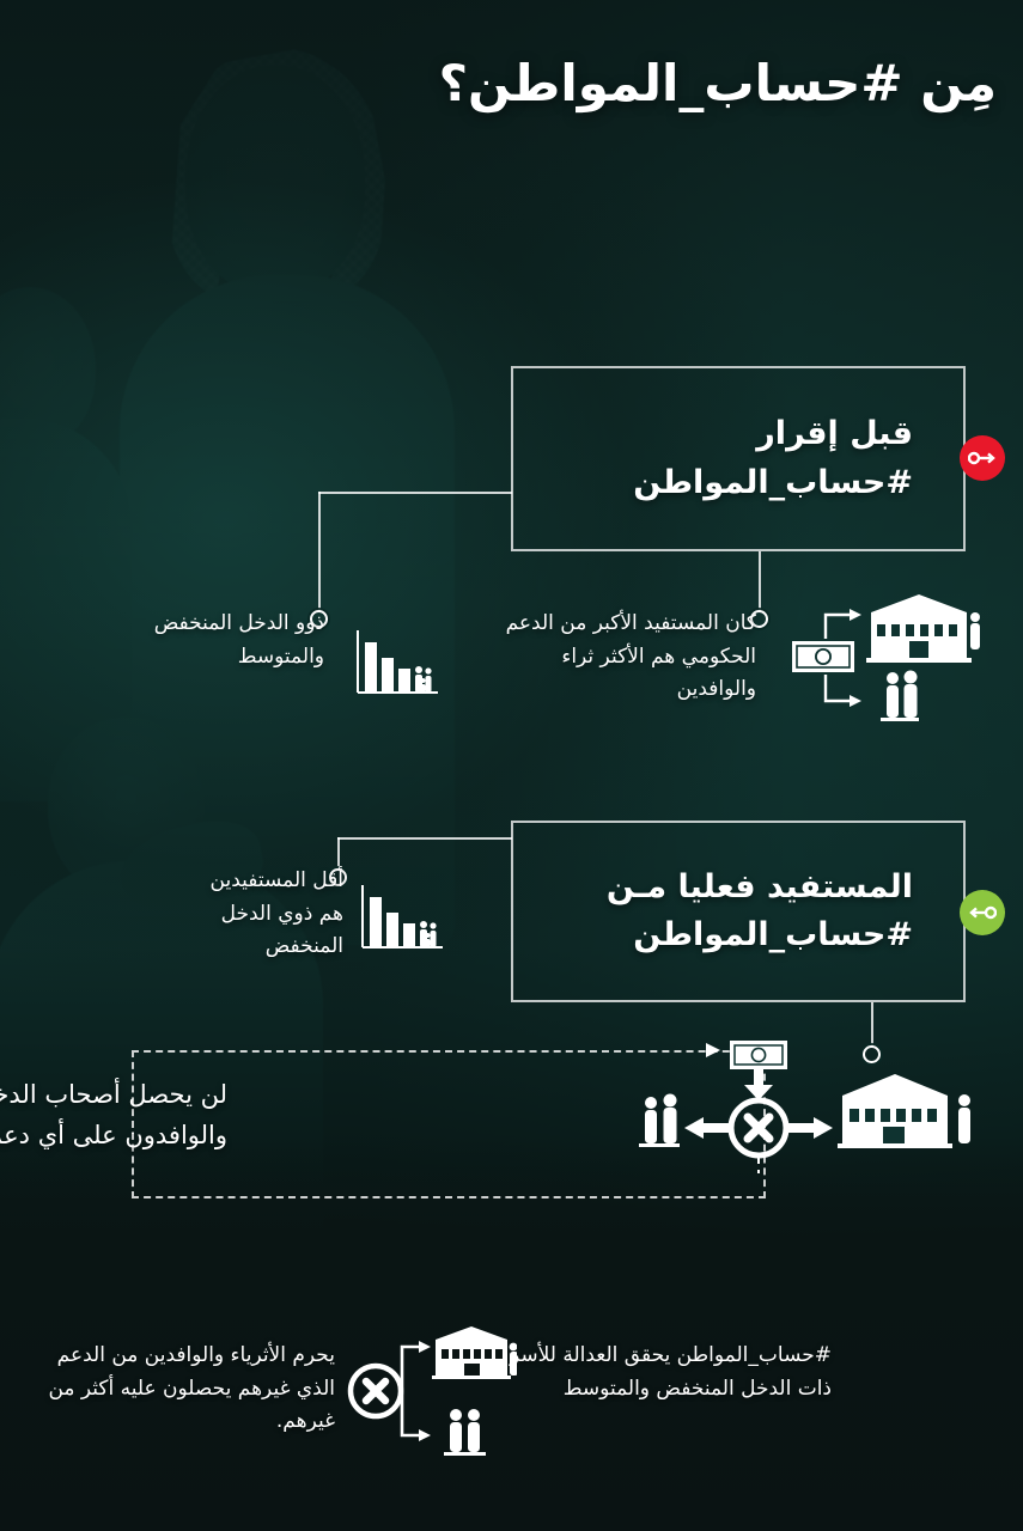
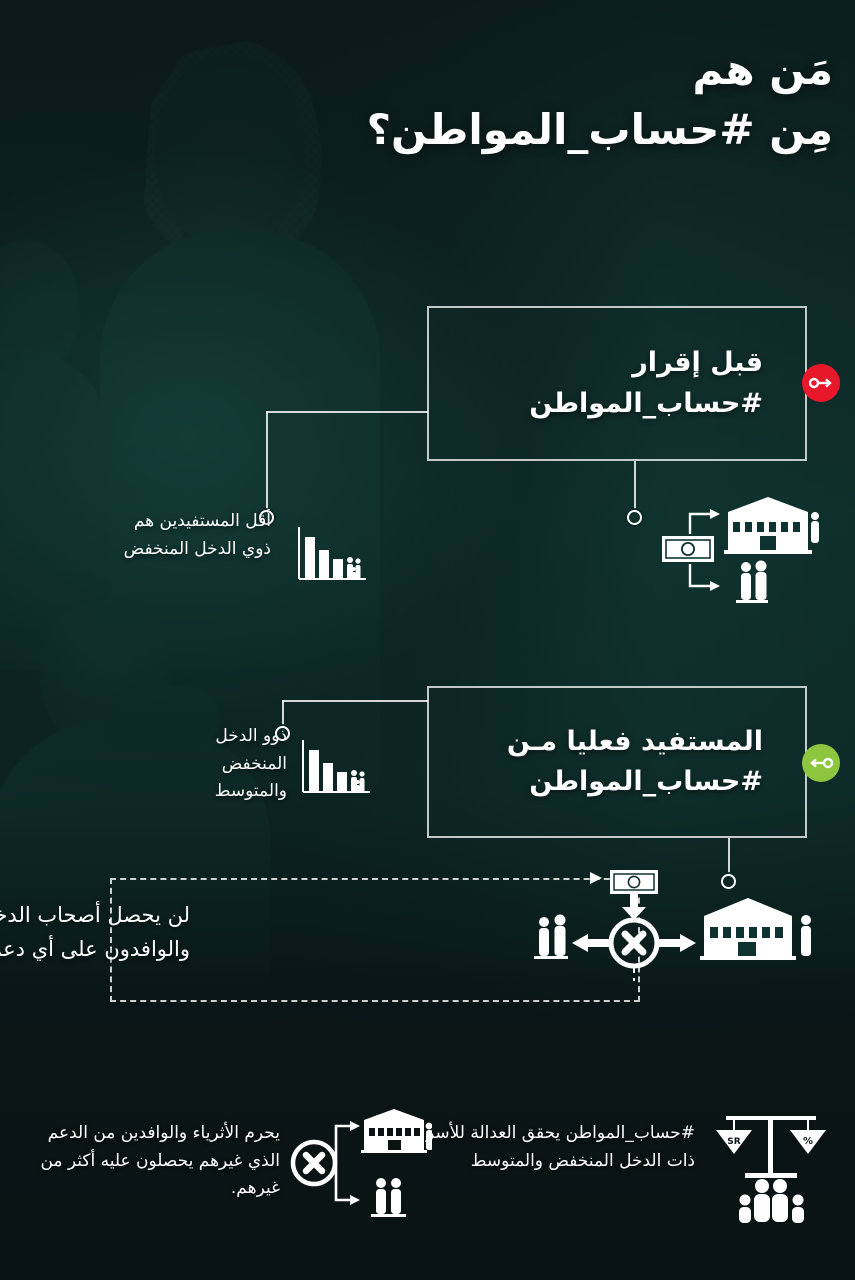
+ مَن هم
  مِن #حساب_المواطن؟
  قبل إقرار
  #حساب_المواطن
- ذوو الدخل المنخفض والمتوسط
+ أقل المستفيدين هم ذوي الدخل المنخفض
- كان المستفيد الأكبر من الدعم الحكومي هم الأكثر ثراء والوافدين
  المستفيد فعليا مـن
  #حساب_المواطن
- أقل المستفيدين هم ذوي الدخل المنخفض
+ ذوو الدخل المنخفض والمتوسط
  لن يحصل أصحاب الدخ والوافدون على أي دع
  #حساب_المواطن يحقق العدالة للأس ذات الدخل المنخفض والمتوسط
+ SR
+ %
  يحرم الأثرياء والوافدين من الدعم الذي غيرهم يحصلون عليه أكثر من غيرهم.
